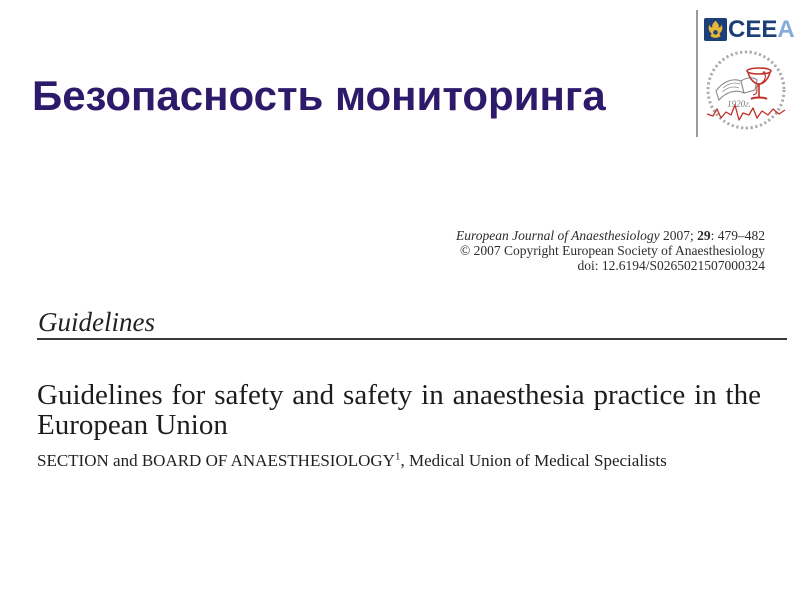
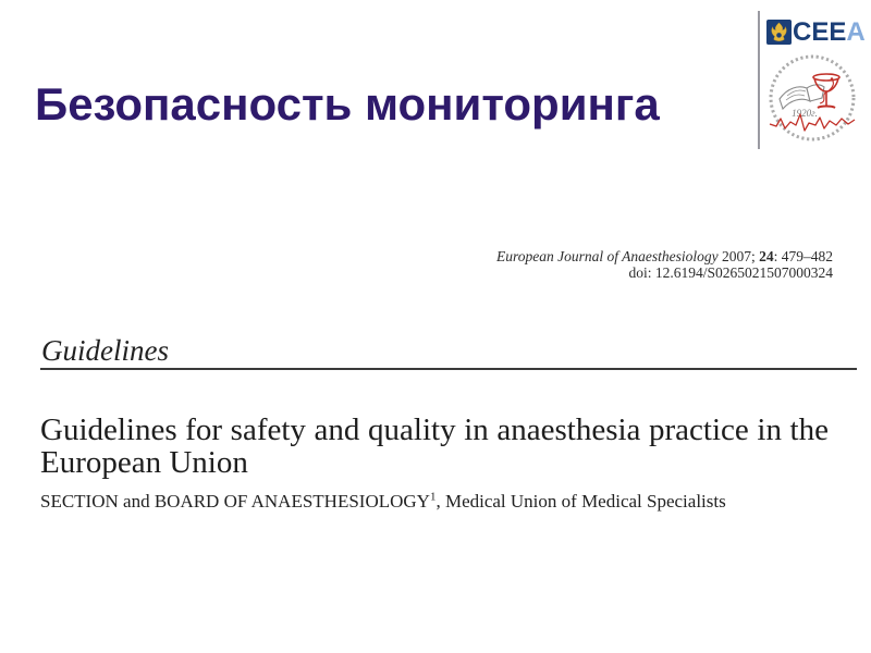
  Безопасность мониторинга
  CEEA
  1920г.
- European Journal of Anaesthesiology 2007; 29: 479–482
+ European Journal of Anaesthesiology 2007; 24: 479–482
- © 2007 Copyright European Society of Anaesthesiology
  doi: 12.6194/S0265021507000324
  Guidelines
- Guidelines for safety and safety in anaesthesia practice in the
+ Guidelines for safety and quality in anaesthesia practice in the
  European Union
  SECTION and BOARD OF ANAESTHESIOLOGY1, Medical Union of Medical Specialists
